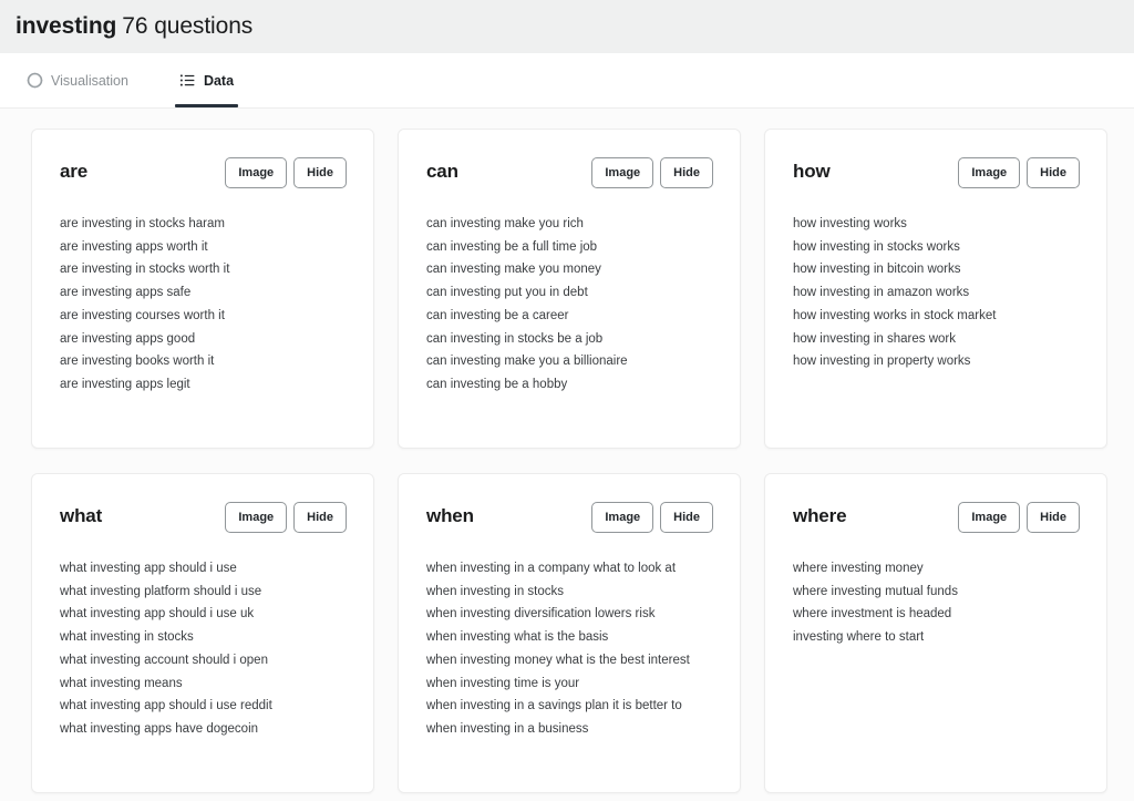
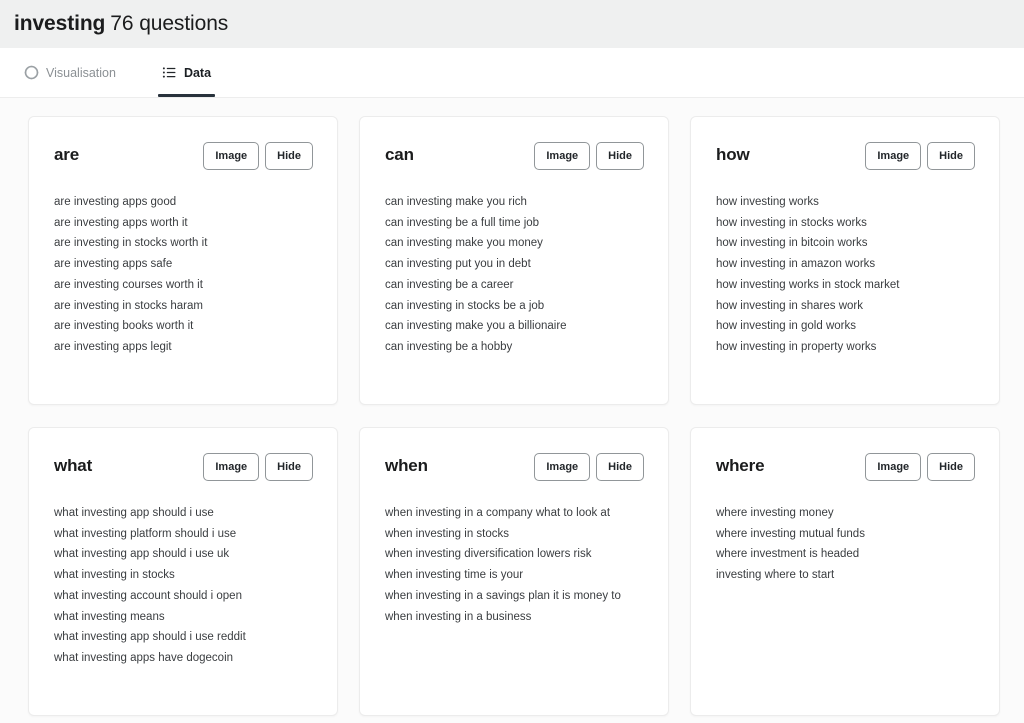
  investing 76 questions
  Visualisation
  Data
  are
  Image
  Hide
- are investing in stocks haram
+ are investing apps good
  are investing apps worth it
  are investing in stocks worth it
  are investing apps safe
  are investing courses worth it
- are investing apps good
+ are investing in stocks haram
  are investing books worth it
  are investing apps legit
  can
  Image
  Hide
  can investing make you rich
  can investing be a full time job
  can investing make you money
  can investing put you in debt
  can investing be a career
  can investing in stocks be a job
  can investing make you a billionaire
  can investing be a hobby
  how
  Image
  Hide
  how investing works
  how investing in stocks works
  how investing in bitcoin works
  how investing in amazon works
  how investing works in stock market
  how investing in shares work
+ how investing in gold works
  how investing in property works
  what
  Image
  Hide
  what investing app should i use
  what investing platform should i use
  what investing app should i use uk
  what investing in stocks
  what investing account should i open
  what investing means
  what investing app should i use reddit
  what investing apps have dogecoin
  when
  Image
  Hide
  when investing in a company what to look at
  when investing in stocks
  when investing diversification lowers risk
- when investing what is the basis
- when investing money what is the best interest
  when investing time is your
- when investing in a savings plan it is better to
+ when investing in a savings plan it is money to
  when investing in a business
  where
  Image
  Hide
  where investing money
  where investing mutual funds
  where investment is headed
  investing where to start
